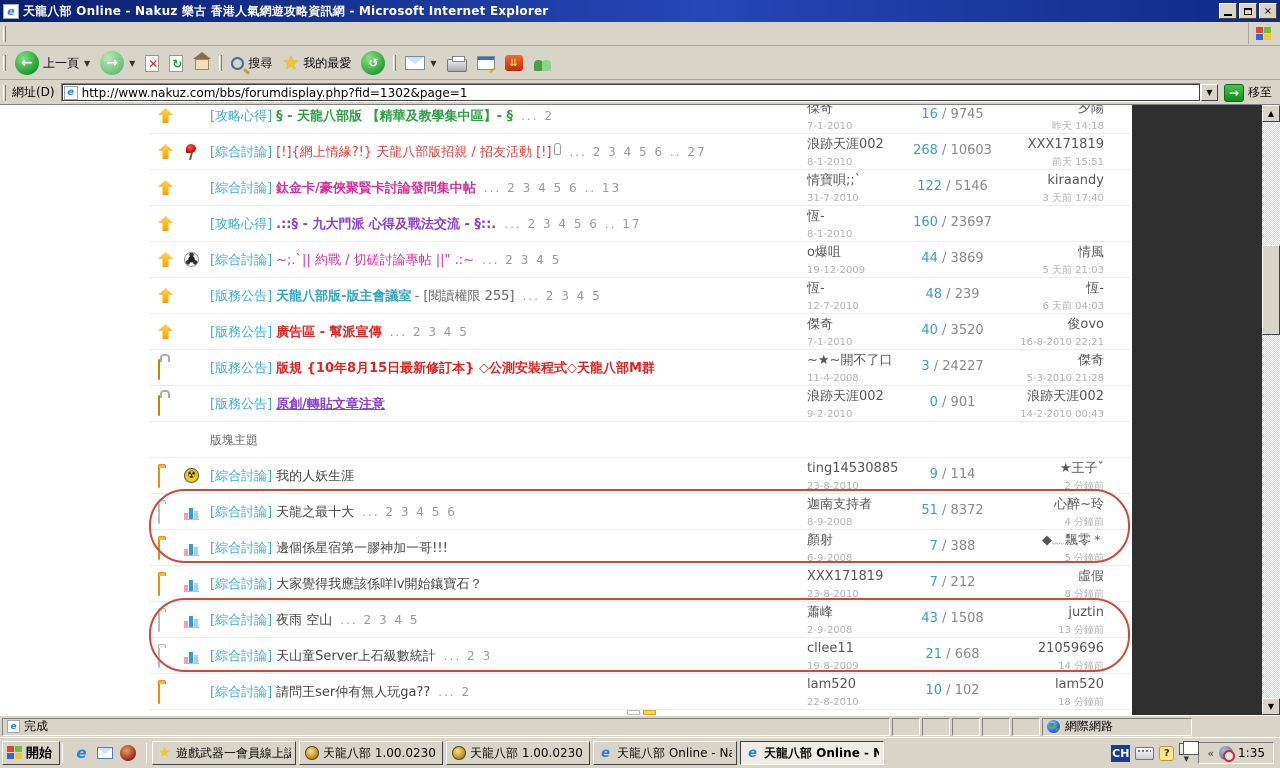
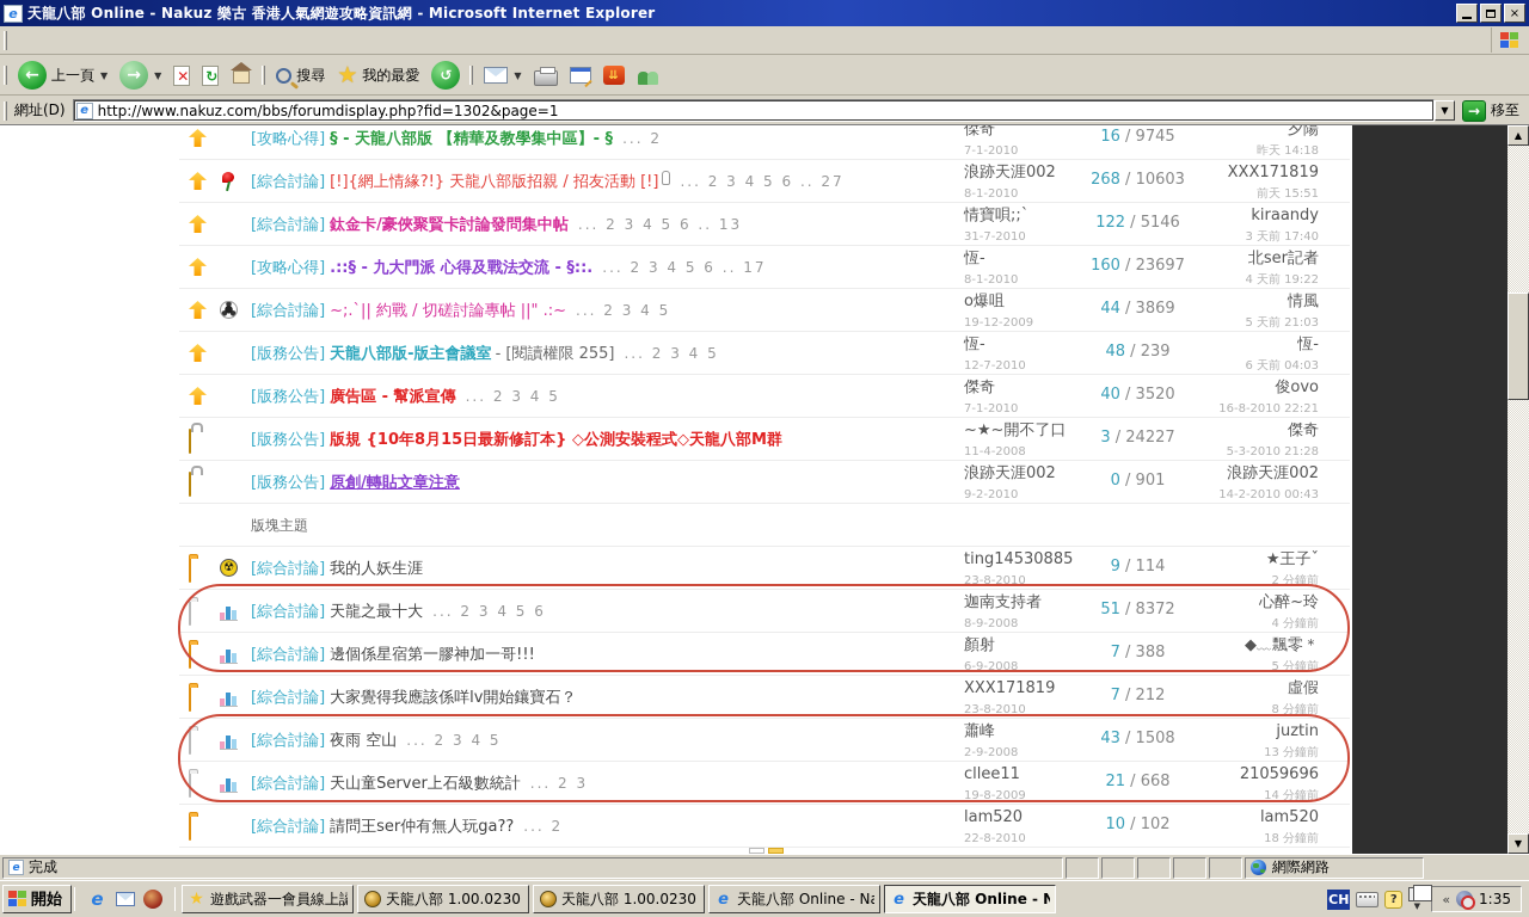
  e
  天龍八部 Online - Nakuz 樂古 香港人氣網遊攻略資訊網 - Microsoft Internet Explorer
  ×
  ←
  上一頁
  ▼
  →
  ▼
  ✕
  ↻
  搜尋
  ★
  我的最愛
  ↺
  ▼
  ⇊
  網址(D)
  e
  http://www.nakuz.com/bbs/forumdisplay.php?fid=1302&page=1
  ▼
  →
  移至
  [攻略心得]
  § - 天龍八部版 【精華及教學集中區】- §
  ... 2
  傑奇
  7-1-2010
  16 / 9745
  夕陽
  昨天 14:18
  [綜合討論]
  [!]{網上情緣?!} 天龍八部版招親 / 招友活動 [!]
  ... 2 3 4 5 6 .. 27
  浪跡天涯002
  8-1-2010
  268 / 10603
  XXX171819
  前天 15:51
  [綜合討論]
  鈦金卡/豪俠聚賢卡討論發問集中帖
  ... 2 3 4 5 6 .. 13
  情寶唄;;`
  31-7-2010
  122 / 5146
  kiraandy
  3 天前 17:40
  [攻略心得]
  .::§ - 九大門派 心得及戰法交流 - §::.
  ... 2 3 4 5 6 .. 17
  恆-
  8-1-2010
  160 / 23697
+ 北ser記者
+ 4 天前 19:22
  [綜合討論]
  ~;.`|| 約戰 / 切磋討論專帖 ||" .:~
  ... 2 3 4 5
  o爆咀
  19-12-2009
  44 / 3869
  情風
  5 天前 21:03
  [版務公告]
  天龍八部版-版主會議室
  - [閱讀權限 255]
  ... 2 3 4 5
  恆-
  12-7-2010
  48 / 239
  恆-
  6 天前 04:03
  [版務公告]
  廣告區 - 幫派宣傳
  ... 2 3 4 5
  傑奇
  7-1-2010
  40 / 3520
  俊ovo
  16-8-2010 22:21
  [版務公告]
  版規 {10年8月15日最新修訂本} ◇公測安裝程式◇天龍八部M群
  ~★~開不了口
  11-4-2008
  3 / 24227
  傑奇
  5-3-2010 21:28
  [版務公告]
  原創/轉貼文章注意
  浪跡天涯002
  9-2-2010
  0 / 901
  浪跡天涯002
  14-2-2010 00:43
  版塊主題
  [綜合討論]
  我的人妖生涯
  ting14530885
  23-8-2010
  9 / 114
  ★王子ˇ
  2 分鐘前
  [綜合討論]
  天龍之最十大
  ... 2 3 4 5 6
  迦南支持者
  8-9-2008
  51 / 8372
  心醉~玲
  4 分鐘前
  [綜合討論]
  邊個係星宿第一膠神加一哥!!!
  顏射
  6-9-2008
  7 / 388
  ◆﹏飄零＊
  5 分鐘前
  [綜合討論]
  大家覺得我應該係咩lv開始鑲寶石？
  XXX171819
  23-8-2010
  7 / 212
  虛假
  8 分鐘前
  [綜合討論]
  夜雨 空山
  ... 2 3 4 5
  蕭峰
  2-9-2008
  43 / 1508
  juztin
  13 分鐘前
  [綜合討論]
  天山童Server上石級數統計
  ... 2 3
  cllee11
  19-8-2009
  21 / 668
  21059696
  14 分鐘前
  [綜合討論]
  請問王ser仲有無人玩ga??
  ... 2
  lam520
  22-8-2010
  10 / 102
  lam520
  18 分鐘前
  ▲
  ▼
  e
  完成
  網際網路
  開始
  e
  ★
  遊戲武器一會員線上認
  天龍八部 1.00.0230
  天龍八部 1.00.0230
  e
  e
  天龍八部 Online - N
  CH
  ?
  ▼
  «
  1:35
